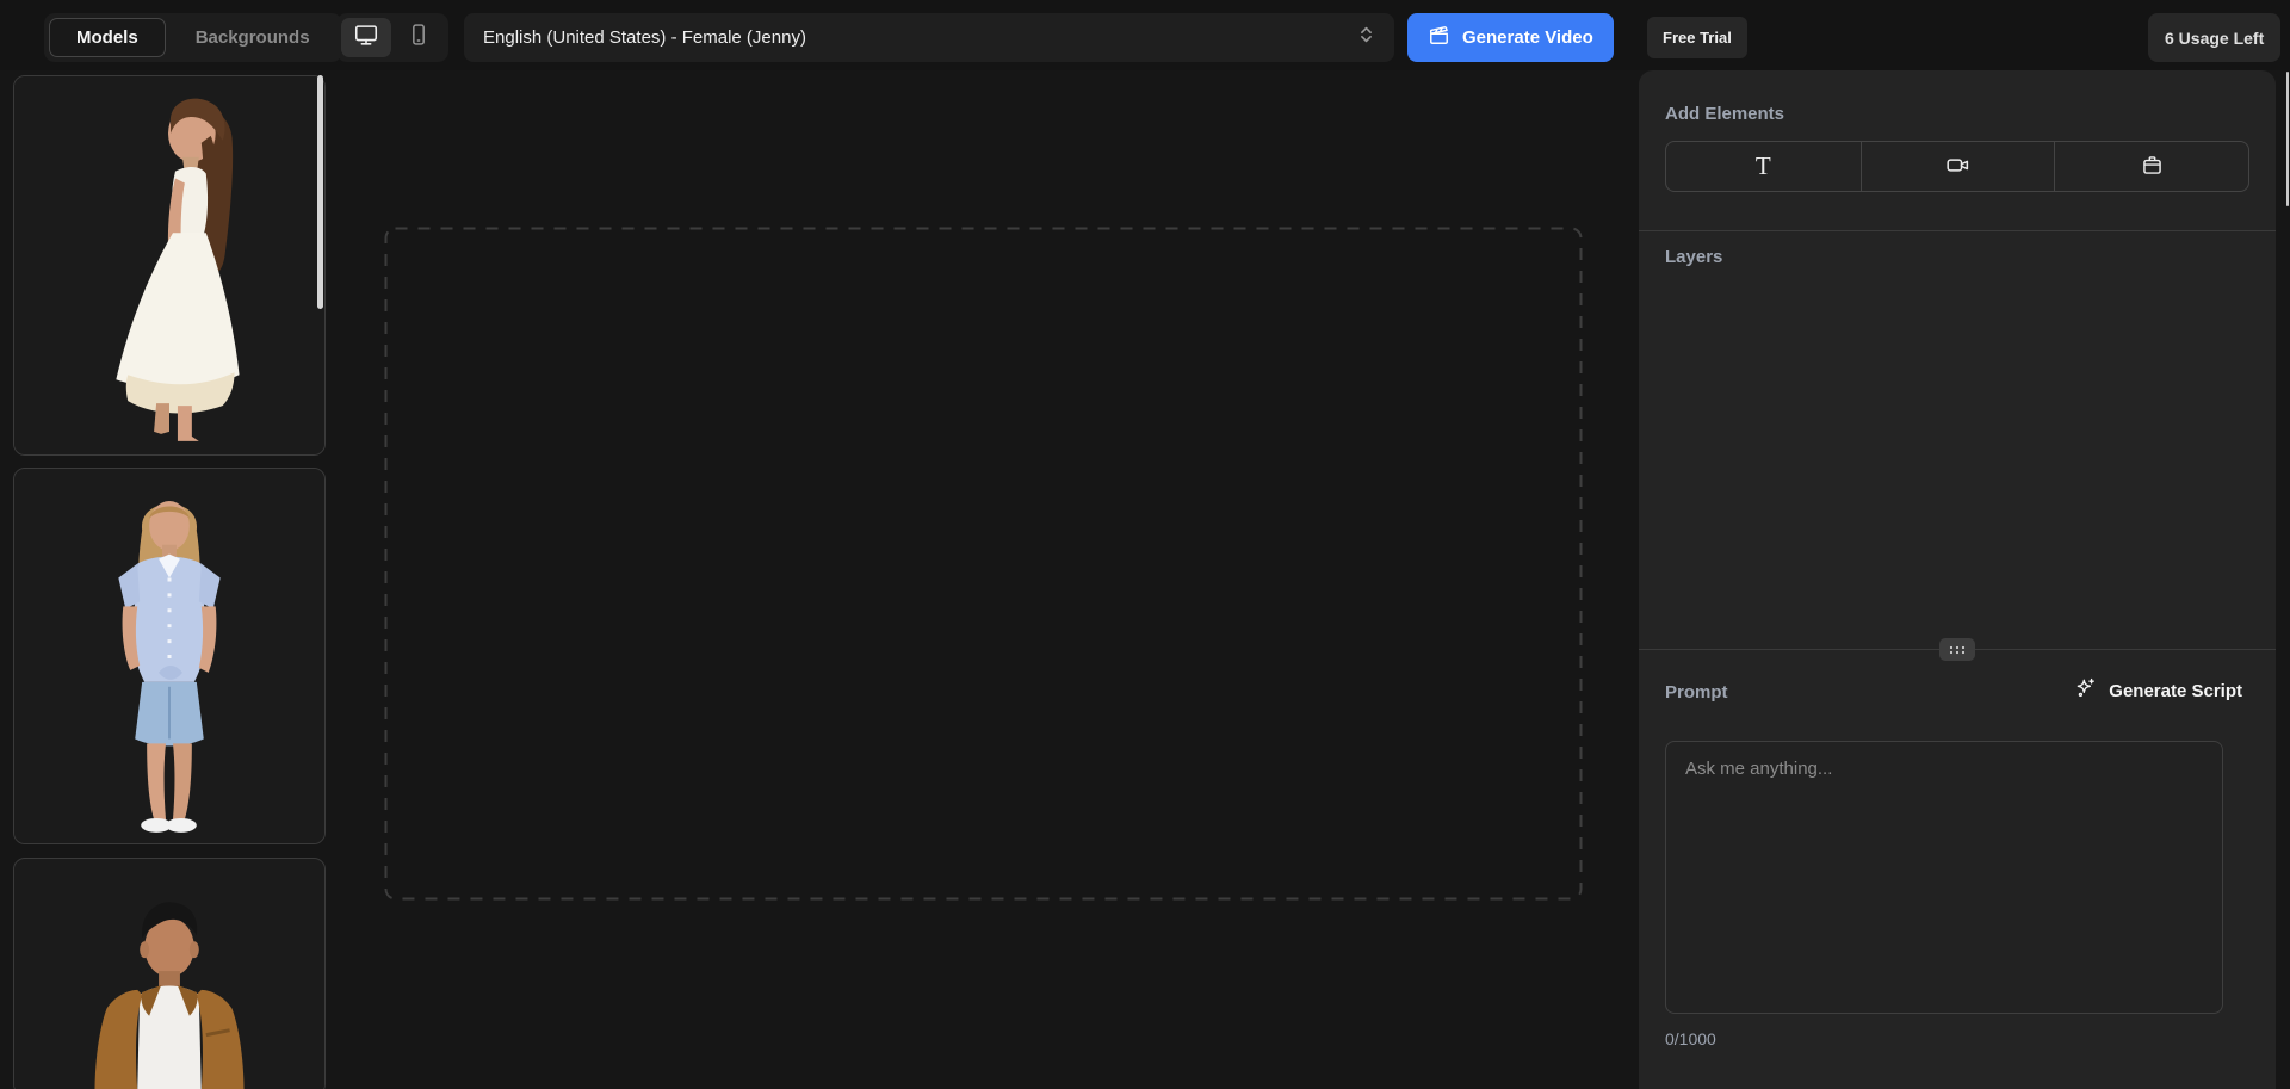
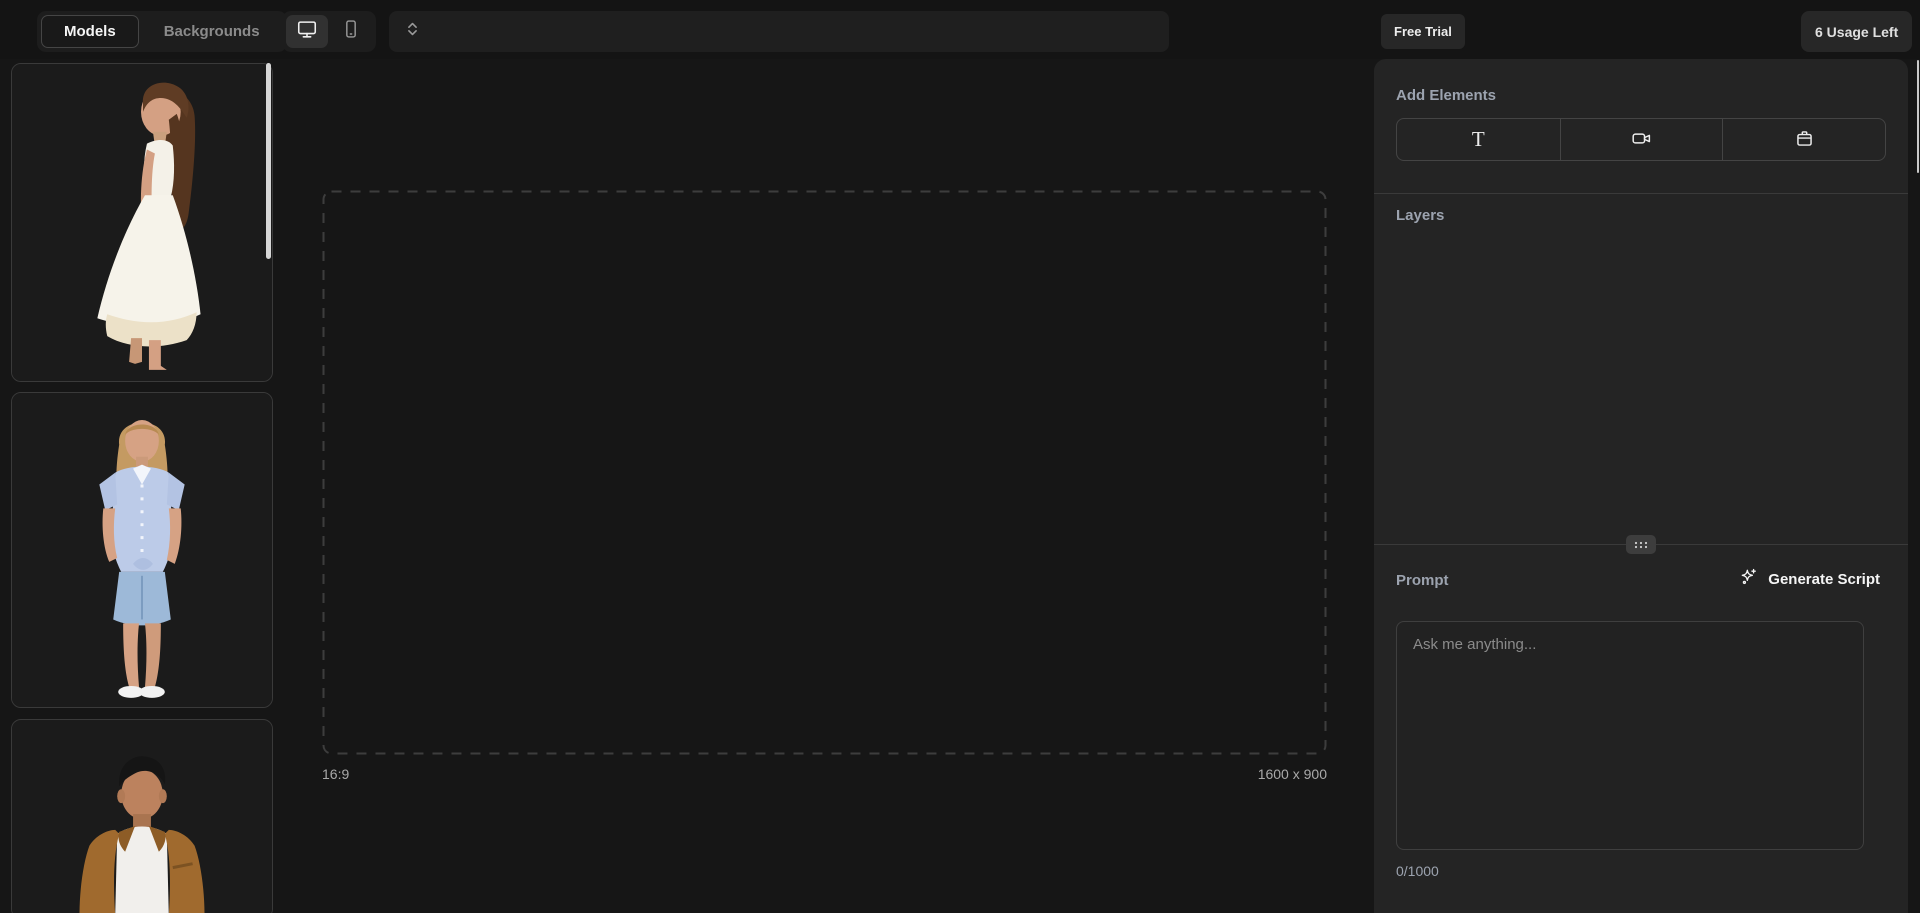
  Models
  Backgrounds
- English (United States) - Female (Jenny)
- Generate Video
  Free Trial
  6 Usage Left
+ 16:9
+ 1600 x 900
  Add Elements
  T
  Layers
  Prompt
  Generate Script
  Ask me anything...
  0/1000
